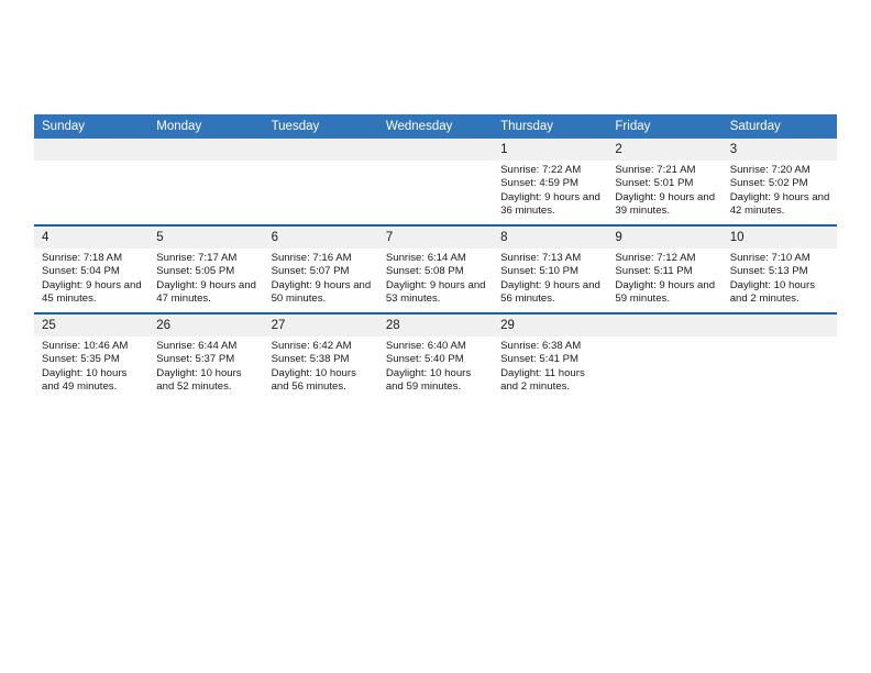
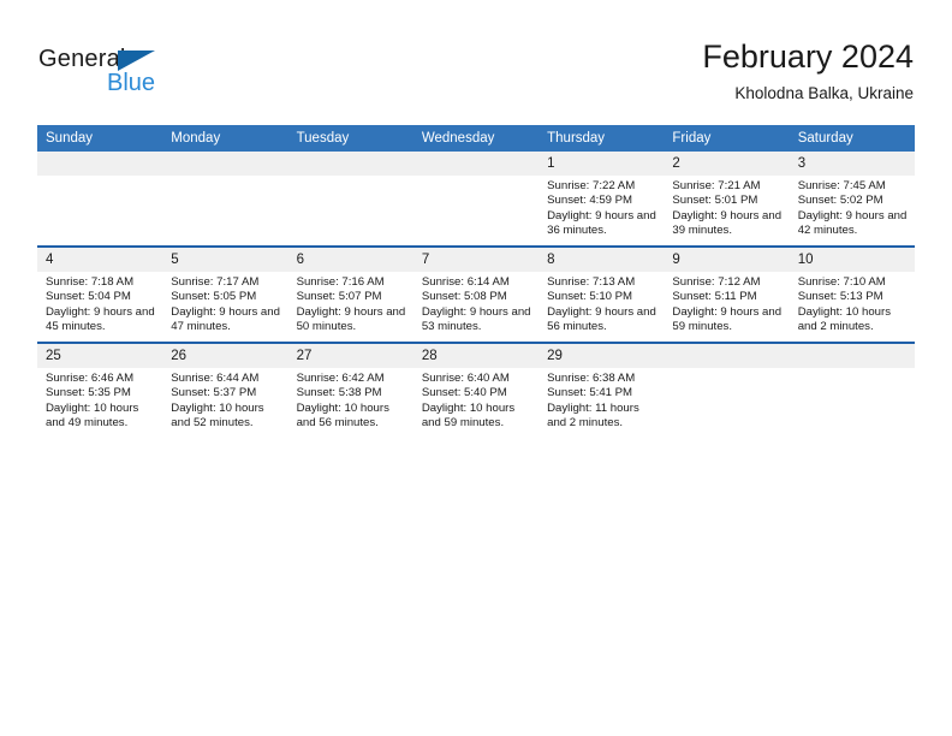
+ General
+ Blue
+ February 2024
+ Kholodna Balka, Ukraine
  Sunday	Monday	Tuesday	Wednesday	Thursday	Friday	Saturday
- 				1Sunrise: 7:22 AMSunset: 4:59 PMDaylight: 9 hours and 36 minutes.	2Sunrise: 7:21 AMSunset: 5:01 PMDaylight: 9 hours and 39 minutes.	3Sunrise: 7:20 AMSunset: 5:02 PMDaylight: 9 hours and 42 minutes.
+ 				1Sunrise: 7:22 AMSunset: 4:59 PMDaylight: 9 hours and 36 minutes.	2Sunrise: 7:21 AMSunset: 5:01 PMDaylight: 9 hours and 39 minutes.	3Sunrise: 7:45 AMSunset: 5:02 PMDaylight: 9 hours and 42 minutes.
  4Sunrise: 7:18 AMSunset: 5:04 PMDaylight: 9 hours and 45 minutes.	5Sunrise: 7:17 AMSunset: 5:05 PMDaylight: 9 hours and 47 minutes.	6Sunrise: 7:16 AMSunset: 5:07 PMDaylight: 9 hours and 50 minutes.	7Sunrise: 6:14 AMSunset: 5:08 PMDaylight: 9 hours and 53 minutes.	8Sunrise: 7:13 AMSunset: 5:10 PMDaylight: 9 hours and 56 minutes.	9Sunrise: 7:12 AMSunset: 5:11 PMDaylight: 9 hours and 59 minutes.	10Sunrise: 7:10 AMSunset: 5:13 PMDaylight: 10 hours and 2 minutes.
- 25Sunrise: 10:46 AMSunset: 5:35 PMDaylight: 10 hours and 49 minutes.	26Sunrise: 6:44 AMSunset: 5:37 PMDaylight: 10 hours and 52 minutes.	27Sunrise: 6:42 AMSunset: 5:38 PMDaylight: 10 hours and 56 minutes.	28Sunrise: 6:40 AMSunset: 5:40 PMDaylight: 10 hours and 59 minutes.	29Sunrise: 6:38 AMSunset: 5:41 PMDaylight: 11 hours and 2 minutes.
+ 25Sunrise: 6:46 AMSunset: 5:35 PMDaylight: 10 hours and 49 minutes.	26Sunrise: 6:44 AMSunset: 5:37 PMDaylight: 10 hours and 52 minutes.	27Sunrise: 6:42 AMSunset: 5:38 PMDaylight: 10 hours and 56 minutes.	28Sunrise: 6:40 AMSunset: 5:40 PMDaylight: 10 hours and 59 minutes.	29Sunrise: 6:38 AMSunset: 5:41 PMDaylight: 11 hours and 2 minutes.
